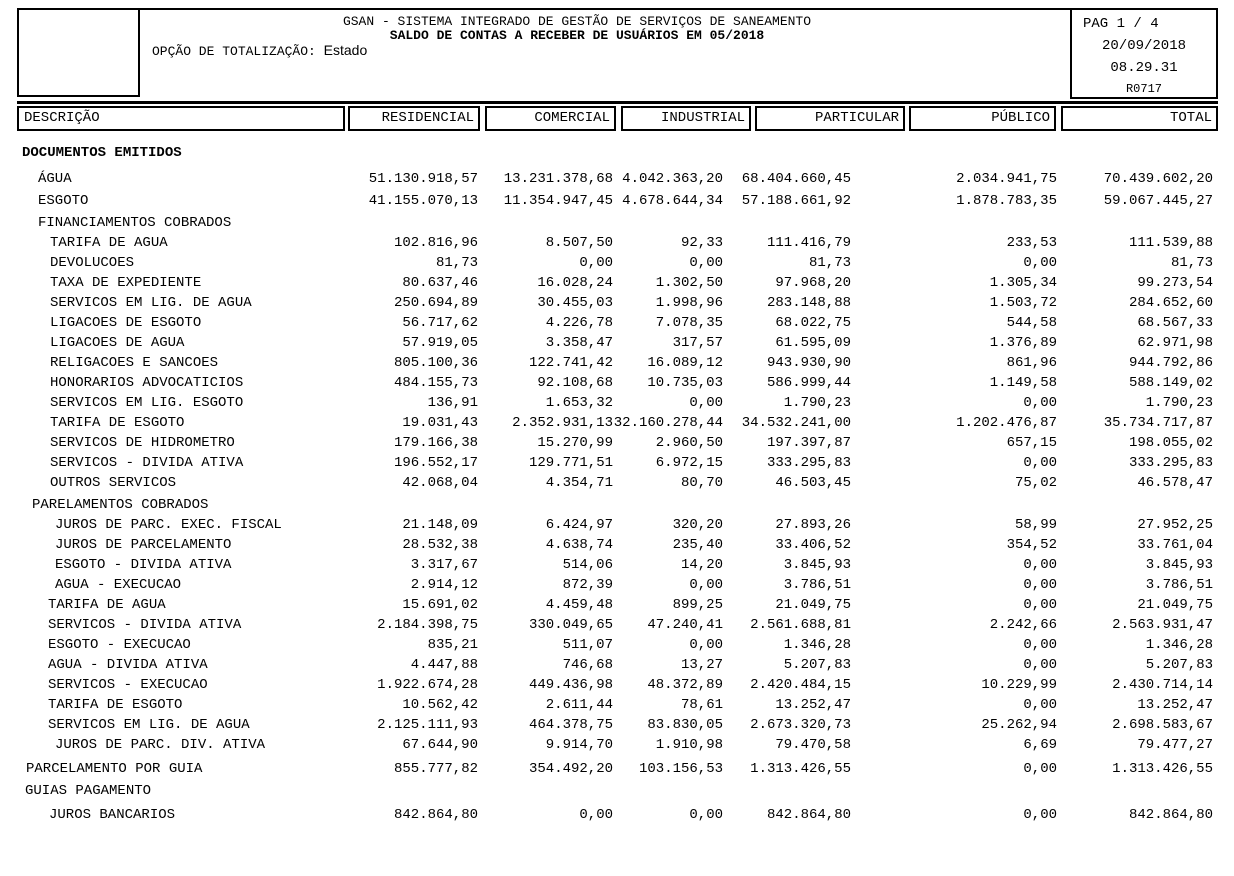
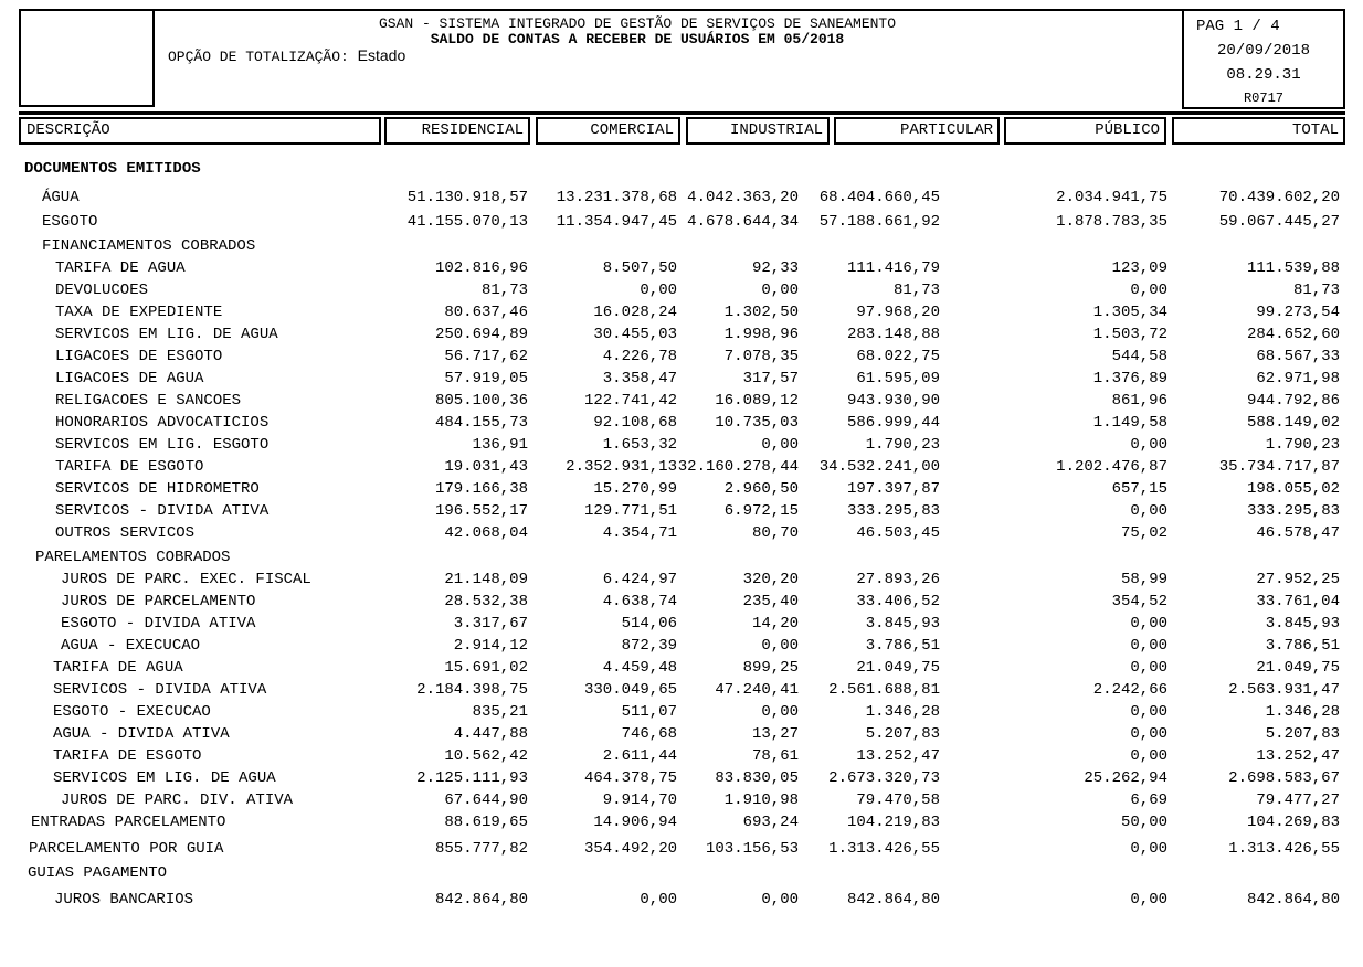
  GSAN - SISTEMA INTEGRADO DE GESTÃO DE SERVIÇOS DE SANEAMENTO
  SALDO DE CONTAS A RECEBER DE USUÁRIOS EM 05/2018
  OPÇÃO DE TOTALIZAÇÃO: Estado
  PAG 1 / 4
  20/09/2018
  08.29.31
  R0717
  DESCRIÇÃO
  RESIDENCIAL
  COMERCIAL
  INDUSTRIAL
  PARTICULAR
  PÚBLICO
  TOTAL
  DOCUMENTOS EMITIDOS
  ÁGUA
  51.130.918,57
  13.231.378,68
  4.042.363,20
  68.404.660,45
  2.034.941,75
  70.439.602,20
  ESGOTO
  41.155.070,13
  11.354.947,45
  4.678.644,34
  57.188.661,92
  1.878.783,35
  59.067.445,27
  FINANCIAMENTOS COBRADOS
  TARIFA DE AGUA
  102.816,96
  8.507,50
  92,33
  111.416,79
- 233,53
+ 123,09
  111.539,88
  DEVOLUCOES
  81,73
  0,00
  0,00
  81,73
  0,00
  81,73
  TAXA DE EXPEDIENTE
  80.637,46
  16.028,24
  1.302,50
  97.968,20
  1.305,34
  99.273,54
  SERVICOS EM LIG. DE AGUA
  250.694,89
  30.455,03
  1.998,96
  283.148,88
  1.503,72
  284.652,60
  LIGACOES DE ESGOTO
  56.717,62
  4.226,78
  7.078,35
  68.022,75
  544,58
  68.567,33
  LIGACOES DE AGUA
  57.919,05
  3.358,47
  317,57
  61.595,09
  1.376,89
  62.971,98
  RELIGACOES E SANCOES
  805.100,36
  122.741,42
  16.089,12
  943.930,90
  861,96
  944.792,86
  HONORARIOS ADVOCATICIOS
  484.155,73
  92.108,68
  10.735,03
  586.999,44
  1.149,58
  588.149,02
  SERVICOS EM LIG. ESGOTO
  136,91
  1.653,32
  0,00
  1.790,23
  0,00
  1.790,23
  TARIFA DE ESGOTO
  19.031,43
  2.352.931,13
  32.160.278,44
  34.532.241,00
  1.202.476,87
  35.734.717,87
  SERVICOS DE HIDROMETRO
  179.166,38
  15.270,99
  2.960,50
  197.397,87
  657,15
  198.055,02
  SERVICOS - DIVIDA ATIVA
  196.552,17
  129.771,51
  6.972,15
  333.295,83
  0,00
  333.295,83
  OUTROS SERVICOS
  42.068,04
  4.354,71
  80,70
  46.503,45
  75,02
  46.578,47
  PARELAMENTOS COBRADOS
  JUROS DE PARC. EXEC. FISCAL
  21.148,09
  6.424,97
  320,20
  27.893,26
  58,99
  27.952,25
  JUROS DE PARCELAMENTO
  28.532,38
  4.638,74
  235,40
  33.406,52
  354,52
  33.761,04
  ESGOTO - DIVIDA ATIVA
  3.317,67
  514,06
  14,20
  3.845,93
  0,00
  3.845,93
  AGUA - EXECUCAO
  2.914,12
  872,39
  0,00
  3.786,51
  0,00
  3.786,51
  TARIFA DE AGUA
  15.691,02
  4.459,48
  899,25
  21.049,75
  0,00
  21.049,75
  SERVICOS - DIVIDA ATIVA
  2.184.398,75
  330.049,65
  47.240,41
  2.561.688,81
  2.242,66
  2.563.931,47
  ESGOTO - EXECUCAO
  835,21
  511,07
  0,00
  1.346,28
  0,00
  1.346,28
  AGUA - DIVIDA ATIVA
  4.447,88
  746,68
  13,27
  5.207,83
  0,00
  5.207,83
- SERVICOS - EXECUCAO
- 1.922.674,28
- 449.436,98
- 48.372,89
- 2.420.484,15
- 10.229,99
- 2.430.714,14
  TARIFA DE ESGOTO
  10.562,42
  2.611,44
  78,61
  13.252,47
  0,00
  13.252,47
  SERVICOS EM LIG. DE AGUA
  2.125.111,93
  464.378,75
  83.830,05
  2.673.320,73
  25.262,94
  2.698.583,67
  JUROS DE PARC. DIV. ATIVA
  67.644,90
  9.914,70
  1.910,98
  79.470,58
  6,69
  79.477,27
+ ENTRADAS PARCELAMENTO
+ 88.619,65
+ 14.906,94
+ 693,24
+ 104.219,83
+ 50,00
+ 104.269,83
  PARCELAMENTO POR GUIA
  855.777,82
  354.492,20
  103.156,53
  1.313.426,55
  0,00
  1.313.426,55
  GUIAS PAGAMENTO
  JUROS BANCARIOS
  842.864,80
  0,00
  0,00
  842.864,80
  0,00
  842.864,80
